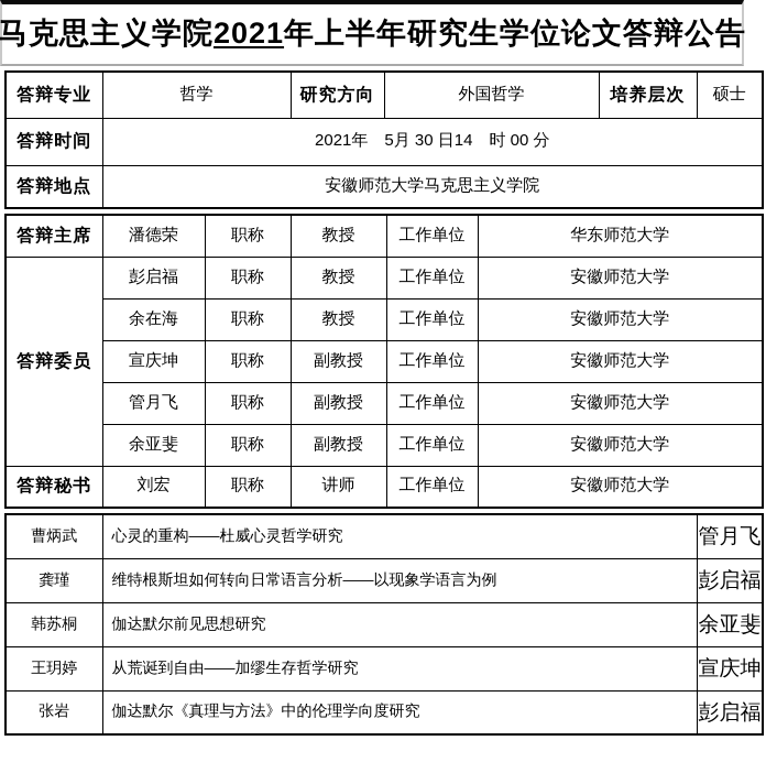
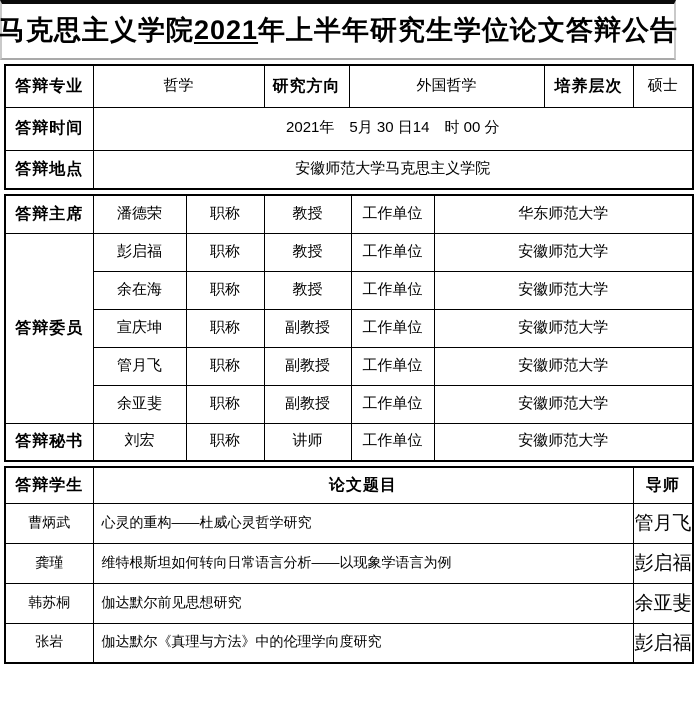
  马克思主义学院2021年上半年研究生学位论文答辩公告
  答辩专业	哲学	研究方向	外国哲学	培养层次	硕士
  答辩时间	2021年 5月 30 日14 时 00 分
  答辩地点	安徽师范大学马克思主义学院
  答辩主席	潘德荣	职称	教授	工作单位	华东师范大学
  答辩委员	彭启福	职称	教授	工作单位	安徽师范大学
  余在海	职称	教授	工作单位	安徽师范大学
  宣庆坤	职称	副教授	工作单位	安徽师范大学
  管月飞	职称	副教授	工作单位	安徽师范大学
  余亚斐	职称	副教授	工作单位	安徽师范大学
  答辩秘书	刘宏	职称	讲师	工作单位	安徽师范大学
+ 答辩学生	论文题目	导师
  曹炳武	心灵的重构——杜威心灵哲学研究	管月飞
  龚瑾	维特根斯坦如何转向日常语言分析——以现象学语言为例	彭启福
  韩苏桐	伽达默尔前见思想研究	余亚斐
- 王玥婷	从荒诞到自由——加缪生存哲学研究	宣庆坤
  张岩	伽达默尔《真理与方法》中的伦理学向度研究	彭启福
